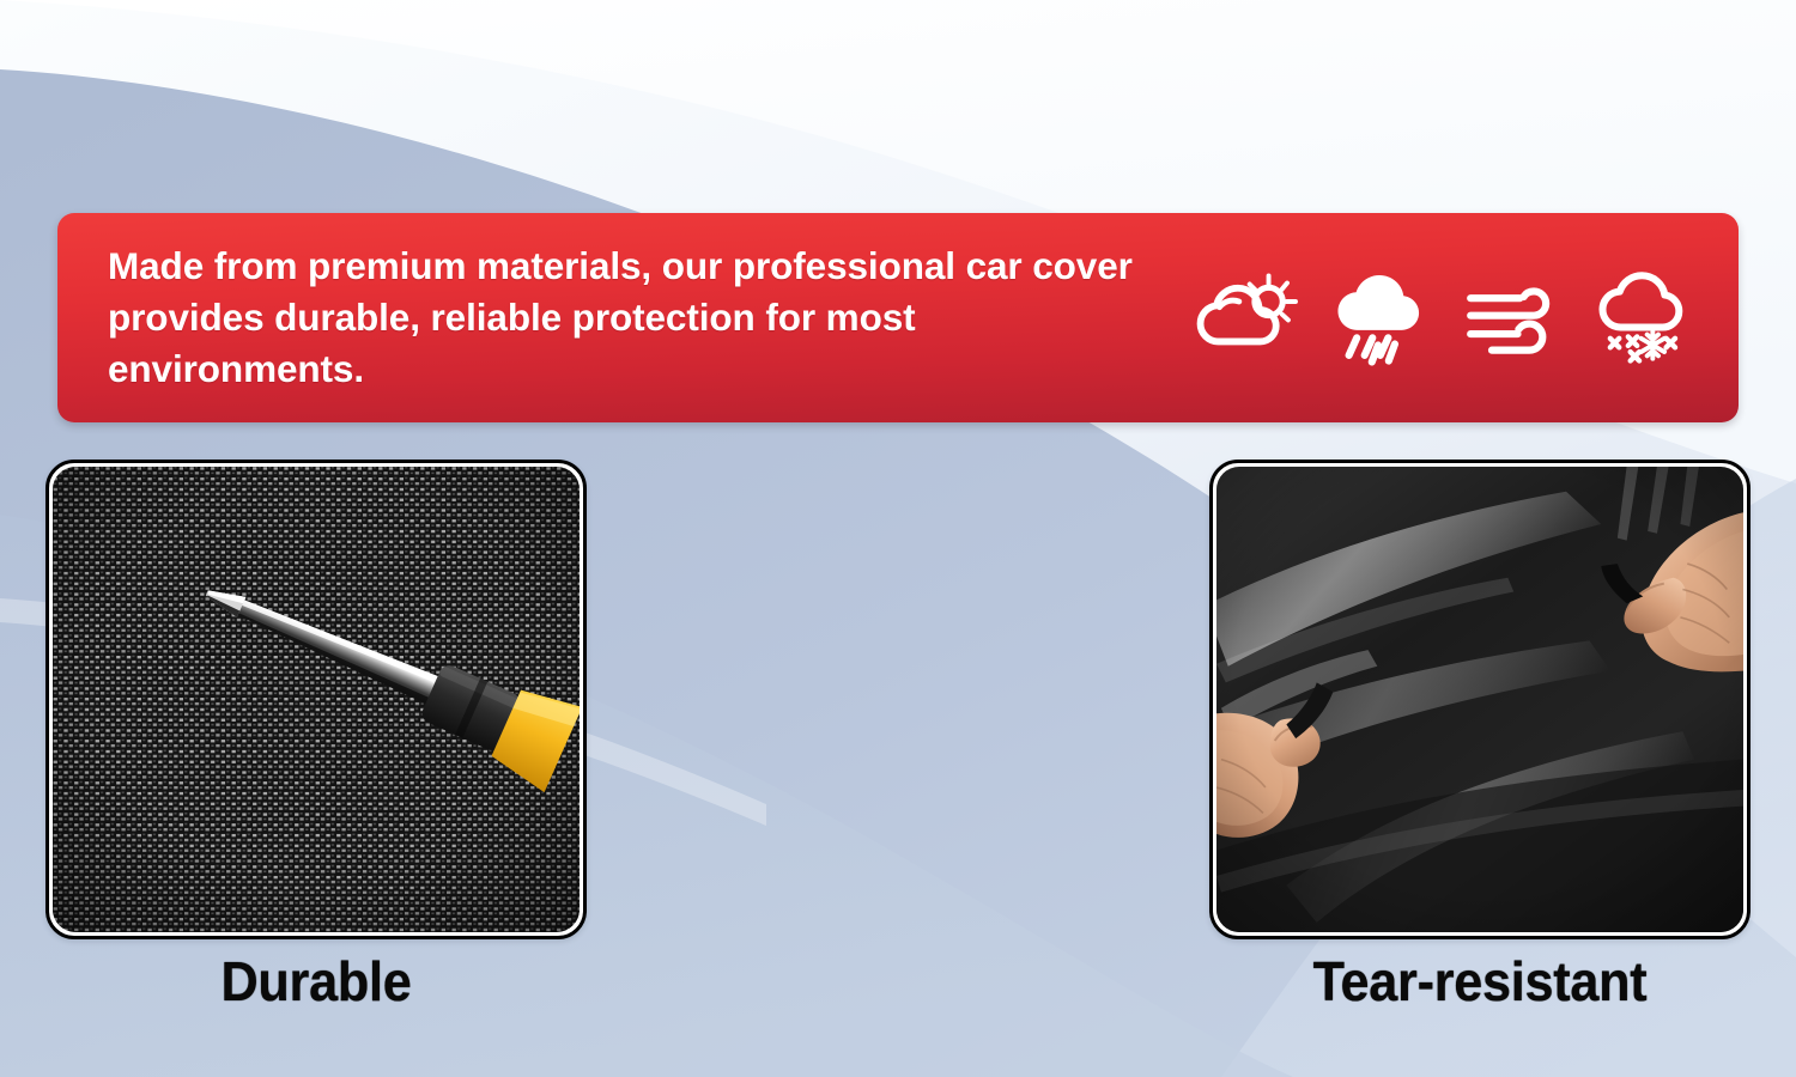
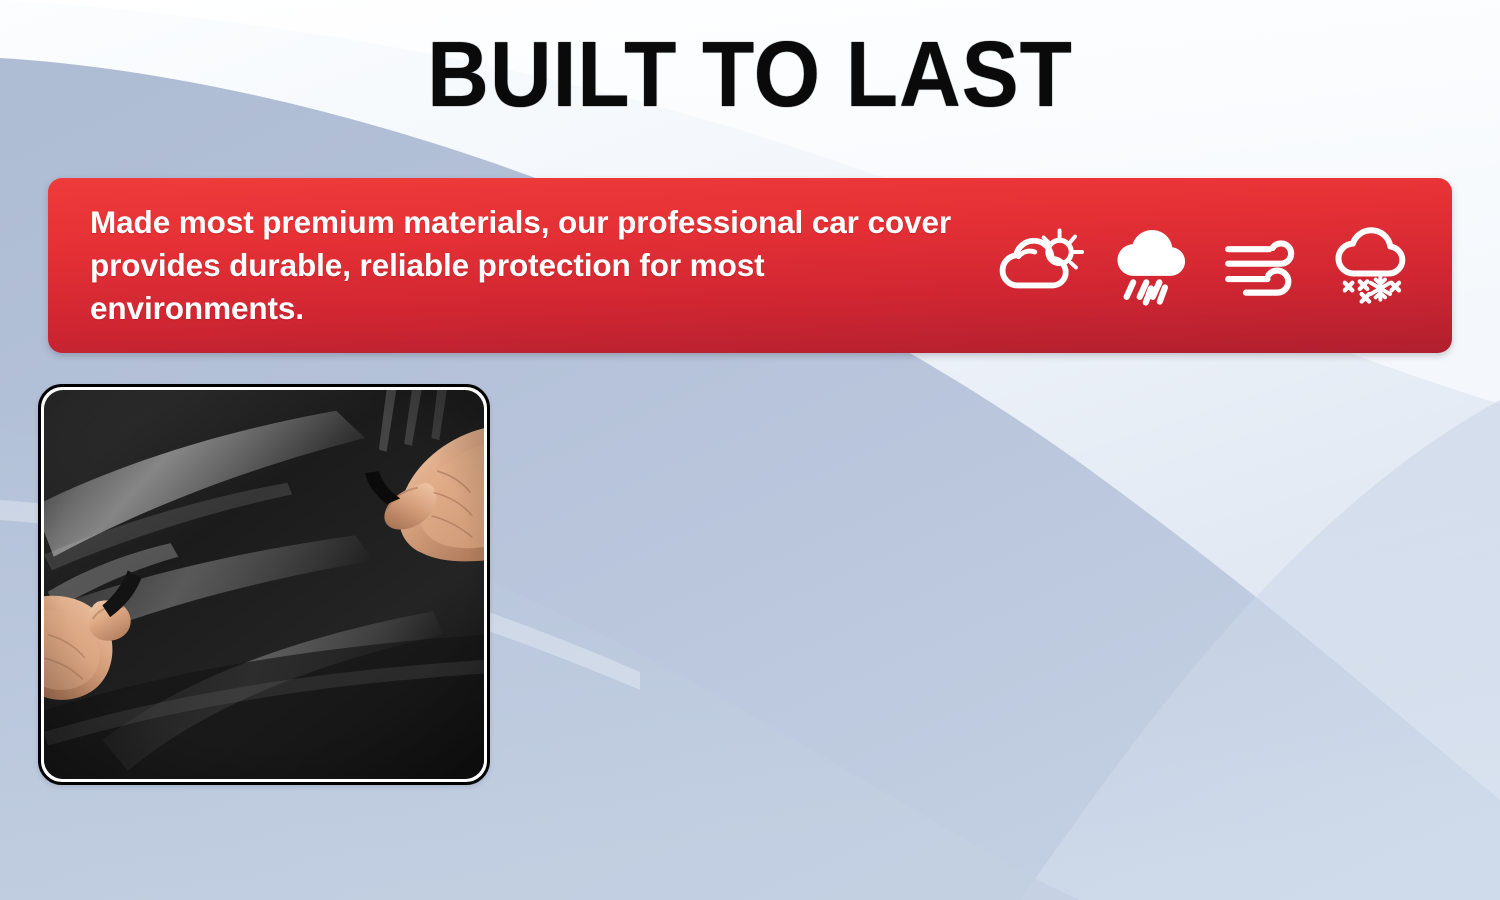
+ BUILT TO LAST
- Made from premium materials, our professional car cover provides durable, reliable protection for most environments.
+ Made most premium materials, our professional car cover provides durable, reliable protection for most environments.
- Durable
- Tear-resistant
